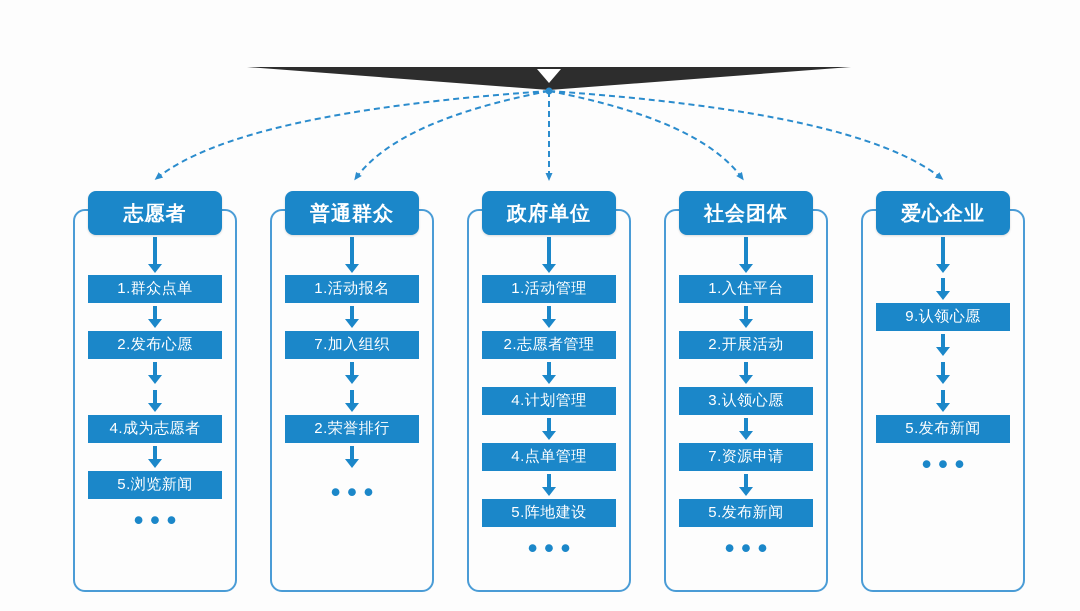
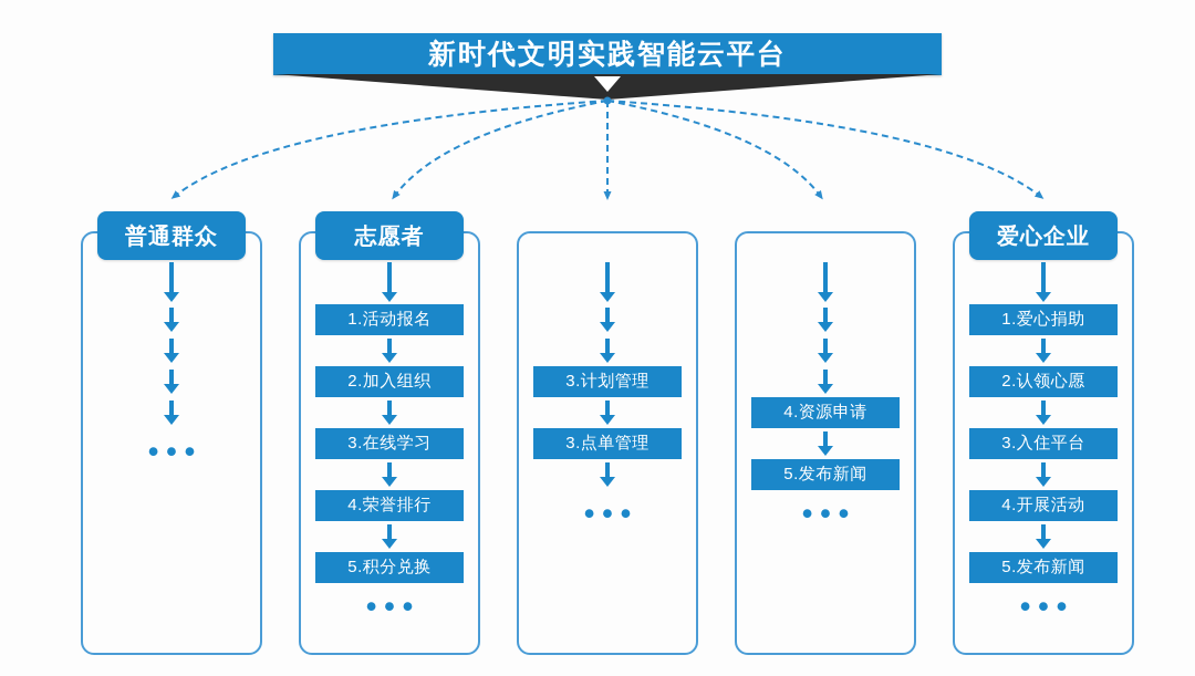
+ 新时代文明实践智能云平台
- 志愿者
+ 普通群众
- 1.群众点单
- 2.发布心愿
- 4.成为志愿者
- 5.浏览新闻
  •••
- 普通群众
+ 志愿者
  1.活动报名
- 7.加入组织
+ 2.加入组织
+ 3.在线学习
- 2.荣誉排行
+ 4.荣誉排行
+ 5.积分兑换
  •••
- 政府单位
- 1.活动管理
- 2.志愿者管理
- 4.计划管理
+ 3.计划管理
- 4.点单管理
+ 3.点单管理
- 5.阵地建设
  •••
- 社会团体
- 1.入住平台
- 2.开展活动
- 3.认领心愿
- 7.资源申请
+ 4.资源申请
  5.发布新闻
  •••
  爱心企业
+ 1.爱心捐助
- 9.认领心愿
+ 2.认领心愿
+ 3.入住平台
+ 4.开展活动
  5.发布新闻
  •••
